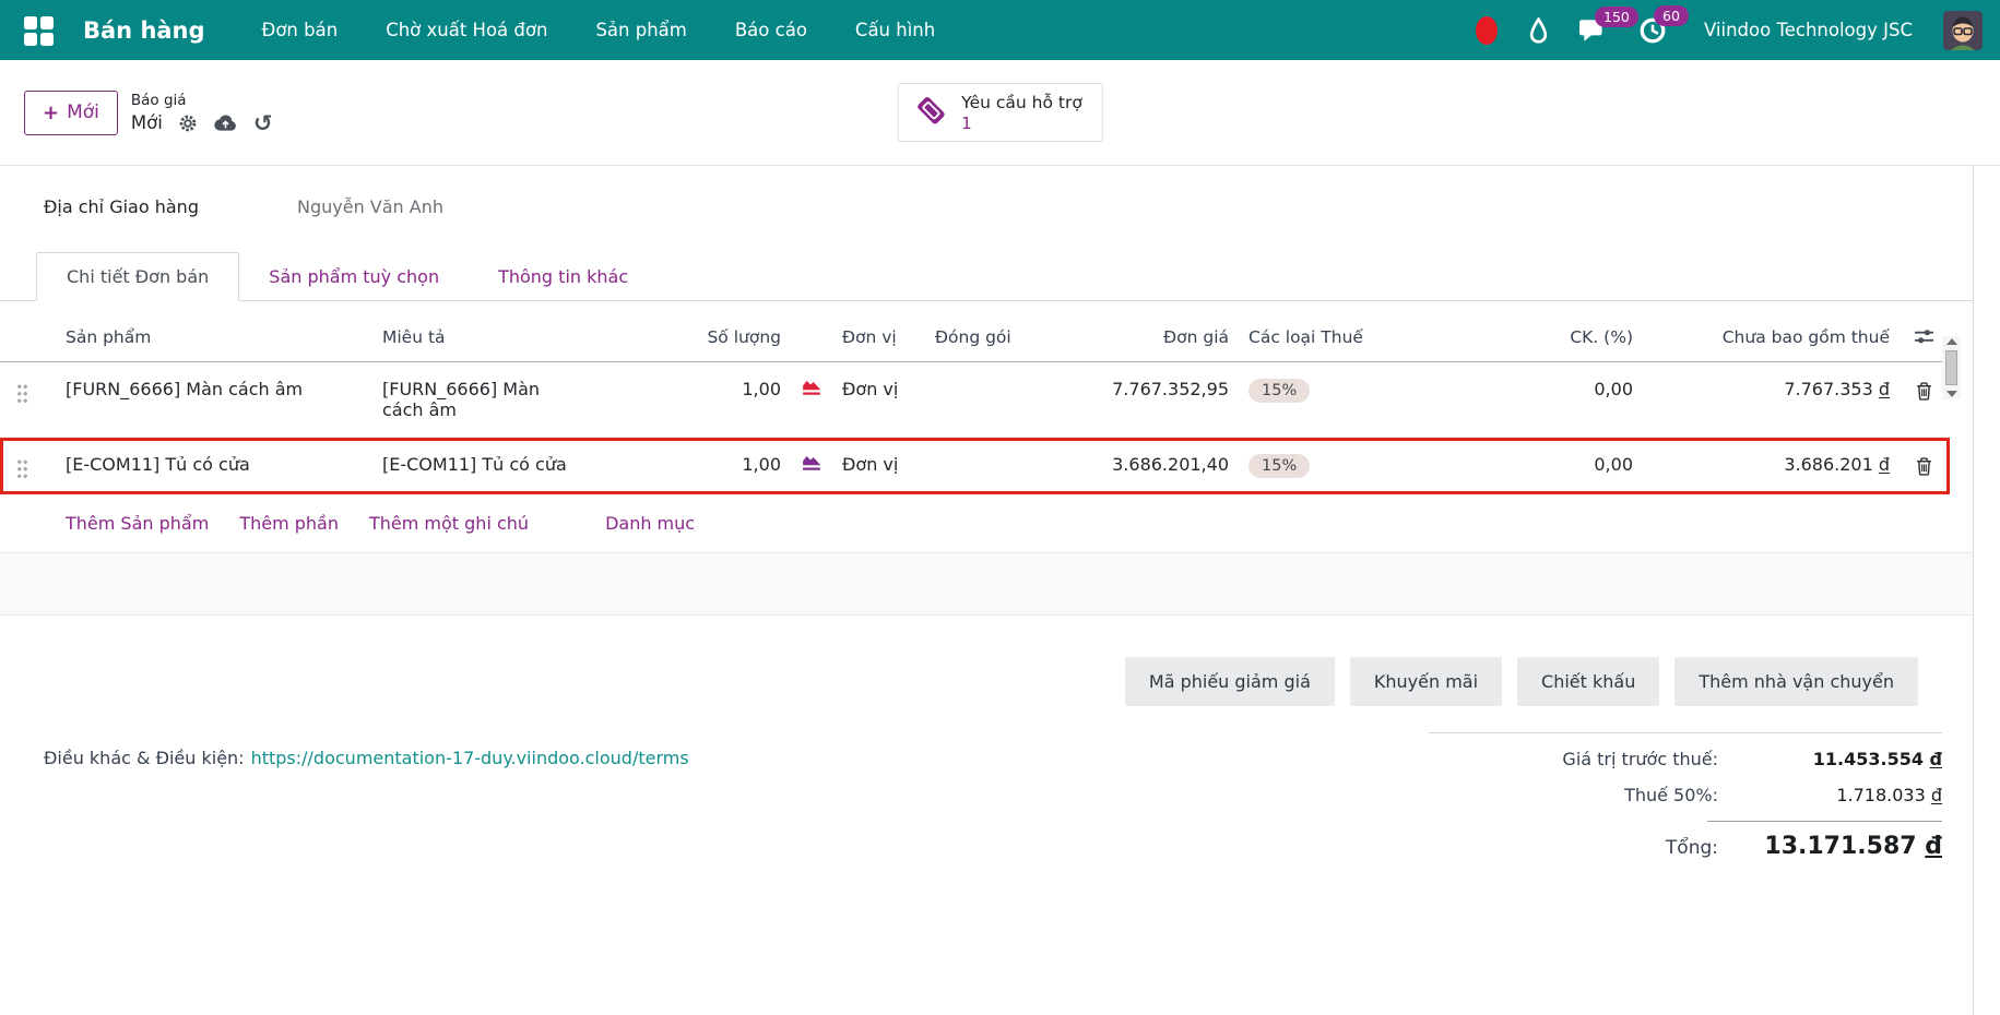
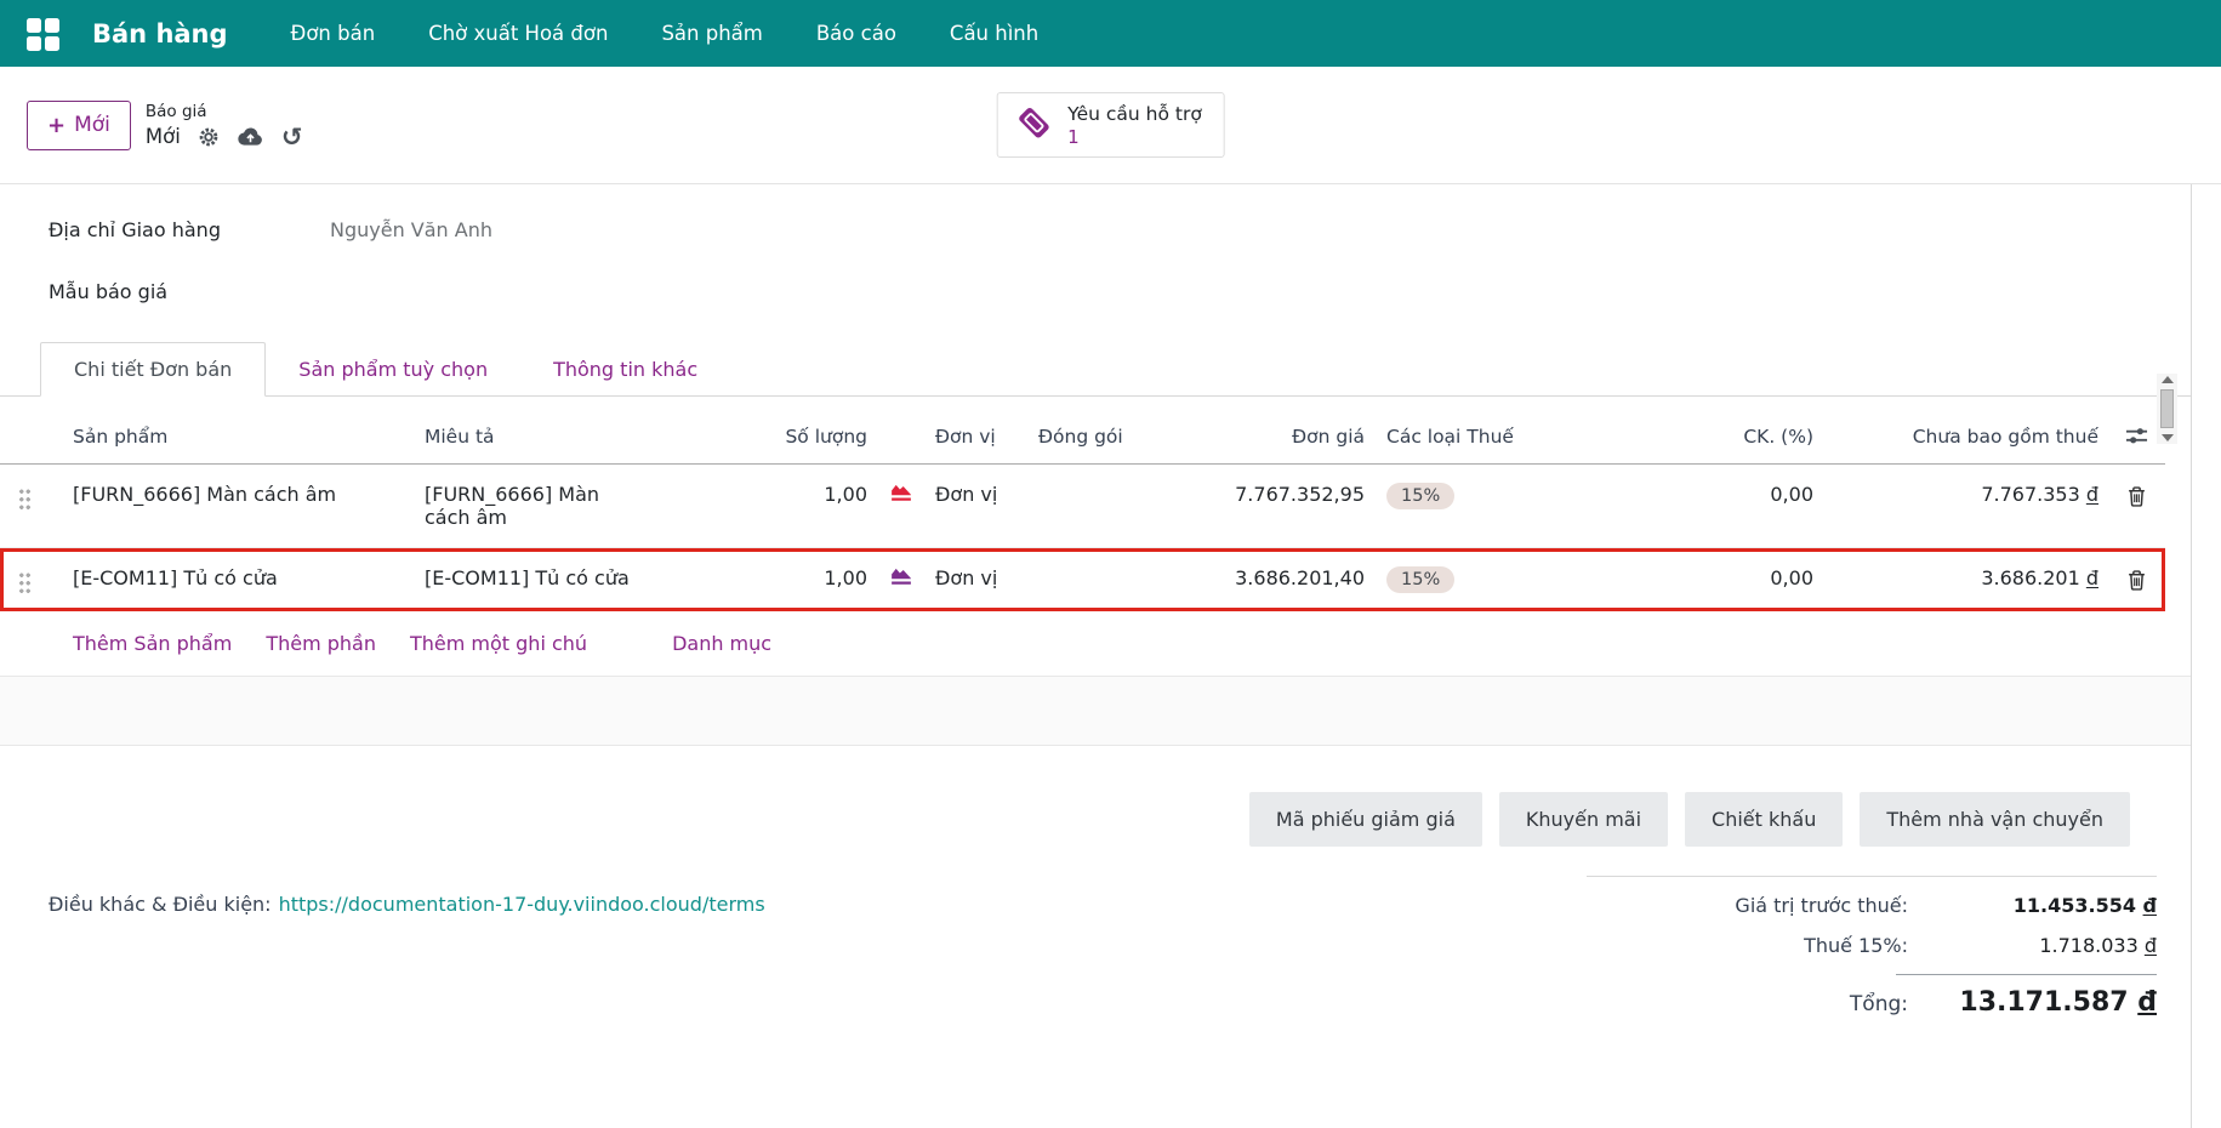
  Bán hàng
  Đơn bán
  Chờ xuất Hoá đơn
  Sản phẩm
  Báo cáo
  Cấu hình
- 150
- 60
- Viindoo Technology JSC
  +
  Mới
  Báo giá
  Mới
  ↺
  Yêu cầu hỗ trợ
  1
  Địa chỉ Giao hàng
  Nguyễn Văn Anh
+ Mẫu báo giá
  Chi tiết Đơn bán
  Sản phẩm tuỳ chọn
  Thông tin khác
  Sản phẩm
  Miêu tả
  Số lượng
  Đơn vị
  Đóng gói
  Đơn giá
  Các loại Thuế
  CK. (%)
  Chưa bao gồm thuế
  [FURN_6666] Màn cách âm
  [FURN_6666] Màn
  cách âm
  1,00
  Đơn vị
  7.767.352,95
  15%
  0,00
  7.767.353 đ
  [E-COM11] Tủ có cửa
  [E-COM11] Tủ có cửa
  1,00
  Đơn vị
  3.686.201,40
  15%
  0,00
  3.686.201 đ
  Thêm Sản phẩm
  Thêm phần
  Thêm một ghi chú
  Danh mục
  Mã phiếu giảm giá
  Khuyến mãi
  Chiết khấu
  Thêm nhà vận chuyển
  Điều khác & Điều kiện: https://documentation-17-duy.viindoo.cloud/terms
  Giá trị trước thuế:
  11.453.554 đ
- Thuế 50%:
+ Thuế 15%:
  1.718.033 đ
  Tổng:
  13.171.587 đ
